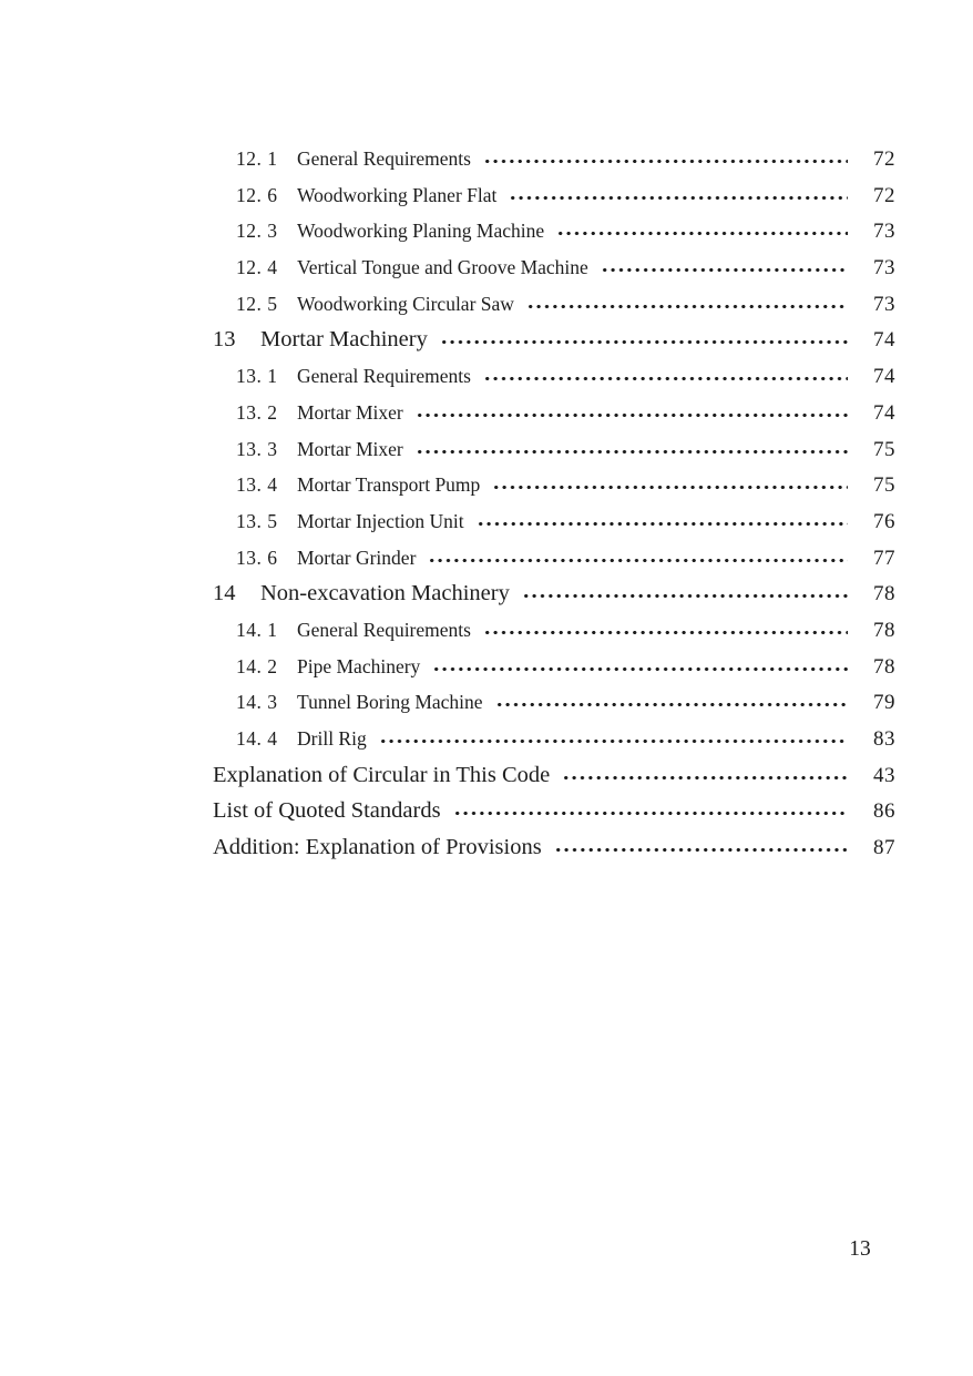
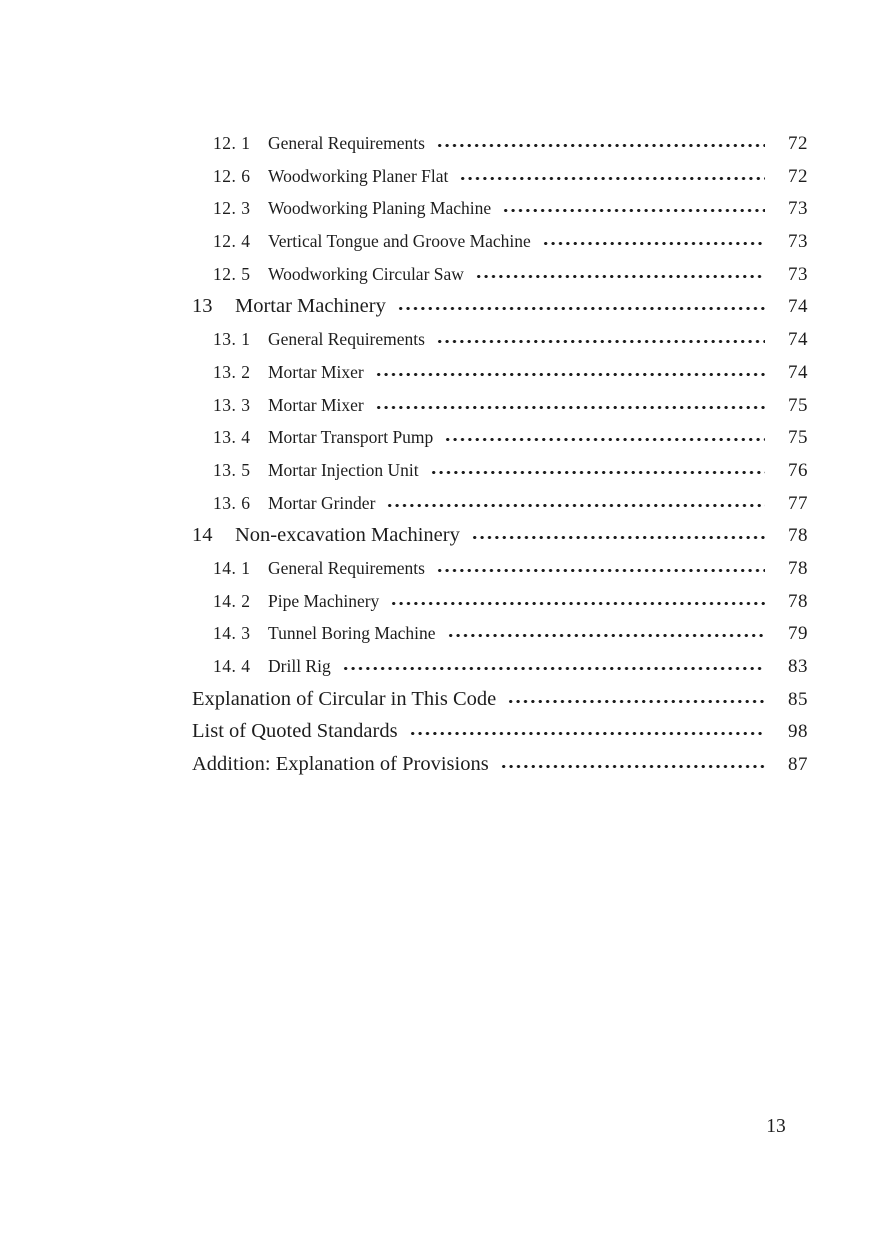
  12. 1
  General Requirements
  72
  12. 6
  Woodworking Planer Flat
  72
  12. 3
  Woodworking Planing Machine
  73
  12. 4
  Vertical Tongue and Groove Machine
  73
  12. 5
  Woodworking Circular Saw
  73
  13
  Mortar Machinery
  74
  13. 1
  General Requirements
  74
  13. 2
  Mortar Mixer
  74
  13. 3
  Mortar Mixer
  75
  13. 4
  Mortar Transport Pump
  75
  13. 5
  Mortar Injection Unit
  76
  13. 6
  Mortar Grinder
  77
  14
  Non-excavation Machinery
  78
  14. 1
  General Requirements
  78
  14. 2
  Pipe Machinery
  78
  14. 3
  Tunnel Boring Machine
  79
  14. 4
  Drill Rig
  83
  Explanation of Circular in This Code
- 43
+ 85
  List of Quoted Standards
- 86
+ 98
  Addition: Explanation of Provisions
  87
  13
